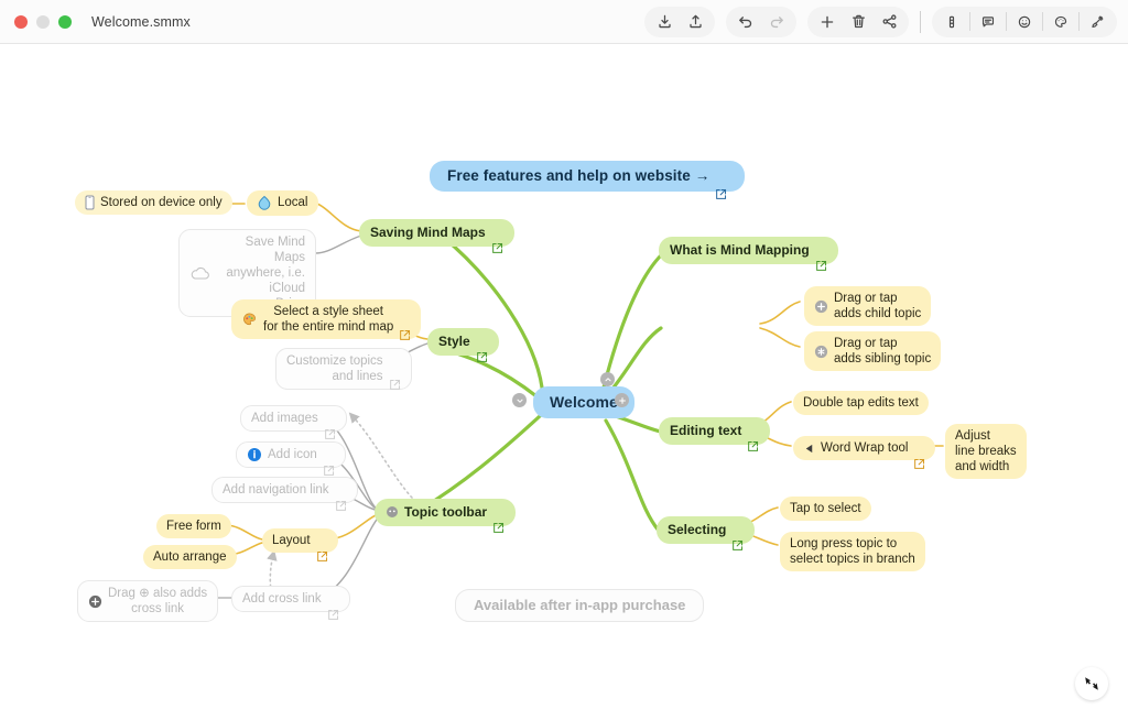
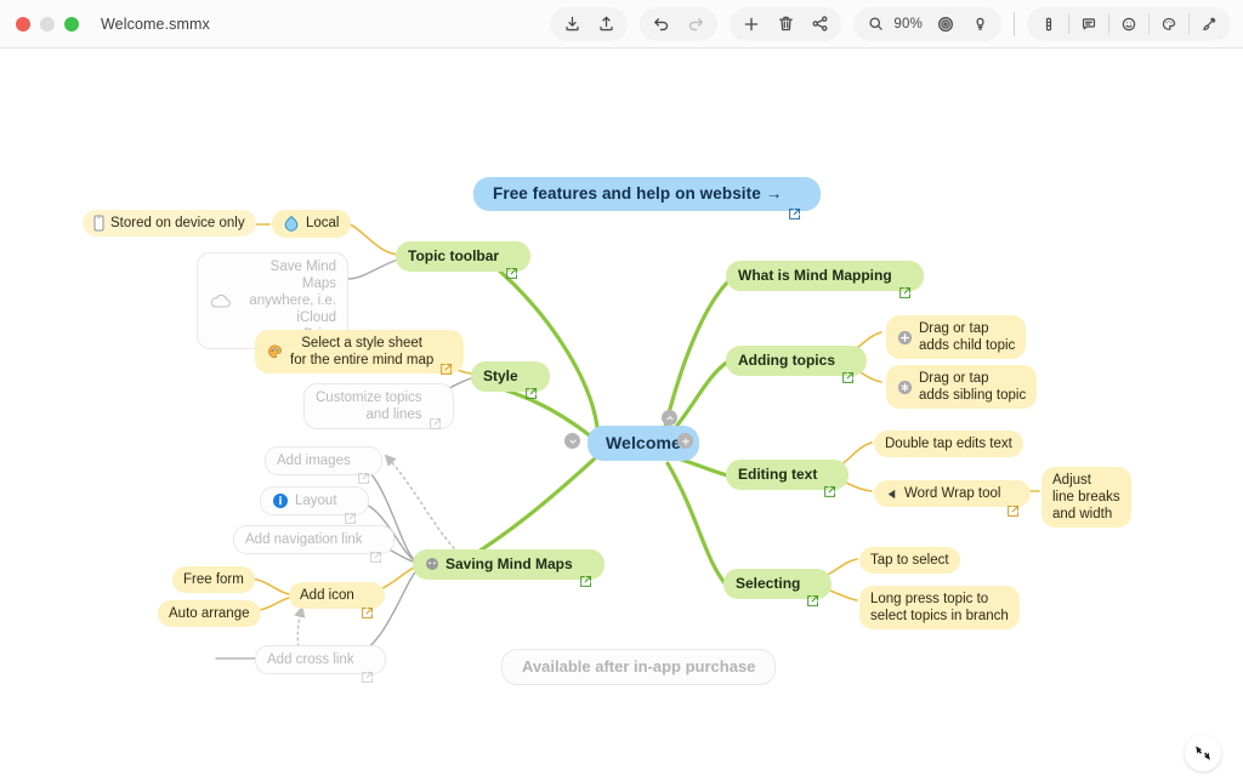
  Welcome.smmx
+ 90%
  Free features and help on website →
  Welcome
- Saving Mind Maps
+ Topic toolbar
  Local
  Stored on device only
  Save Mind Maps
  anywhere, i.e. iCloud
  Style
  Select a style sheet
  for the entire mind map
  Customize topics
  and lines
- Topic toolbar
+ Saving Mind Maps
  Add images
- Add icon
+ Layout
  Add navigation link
- Layout
+ Add icon
  Free form
  Auto arrange
  Add cross link
- Drag ⊕ also adds
- cross link
  What is Mind Mapping
+ Adding topics
  Drag or tap
  adds child topic
  Drag or tap
  adds sibling topic
  Editing text
  Double tap edits text
  Word Wrap tool
  Adjust
  line breaks
  and width
  Selecting
  Tap to select
  Long press topic to
  select topics in branch
  Available after in-app purchase
